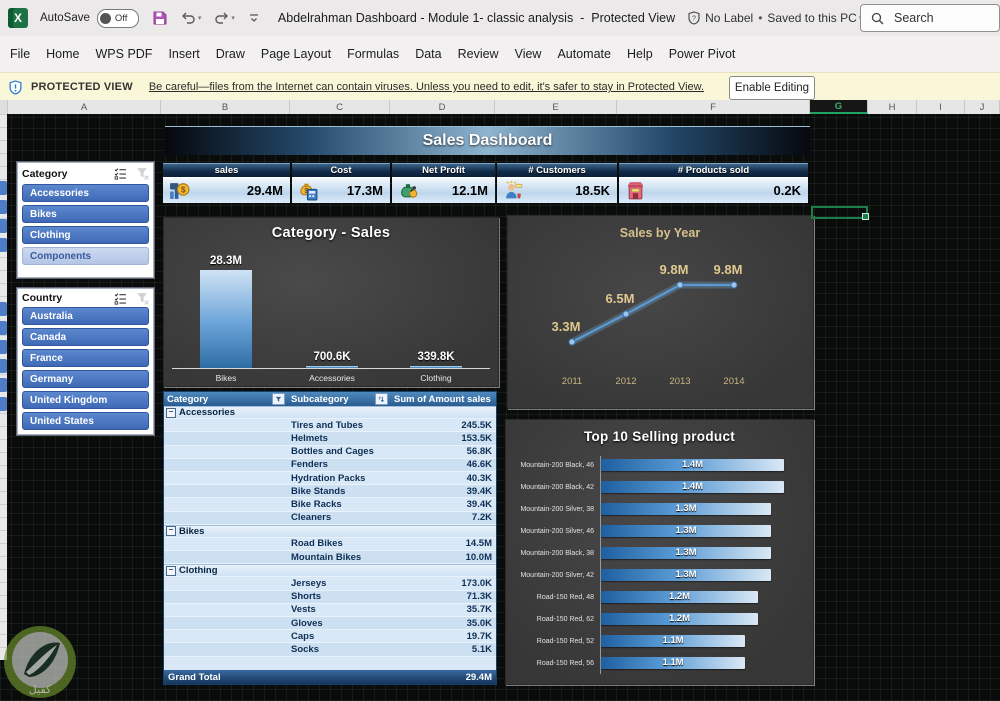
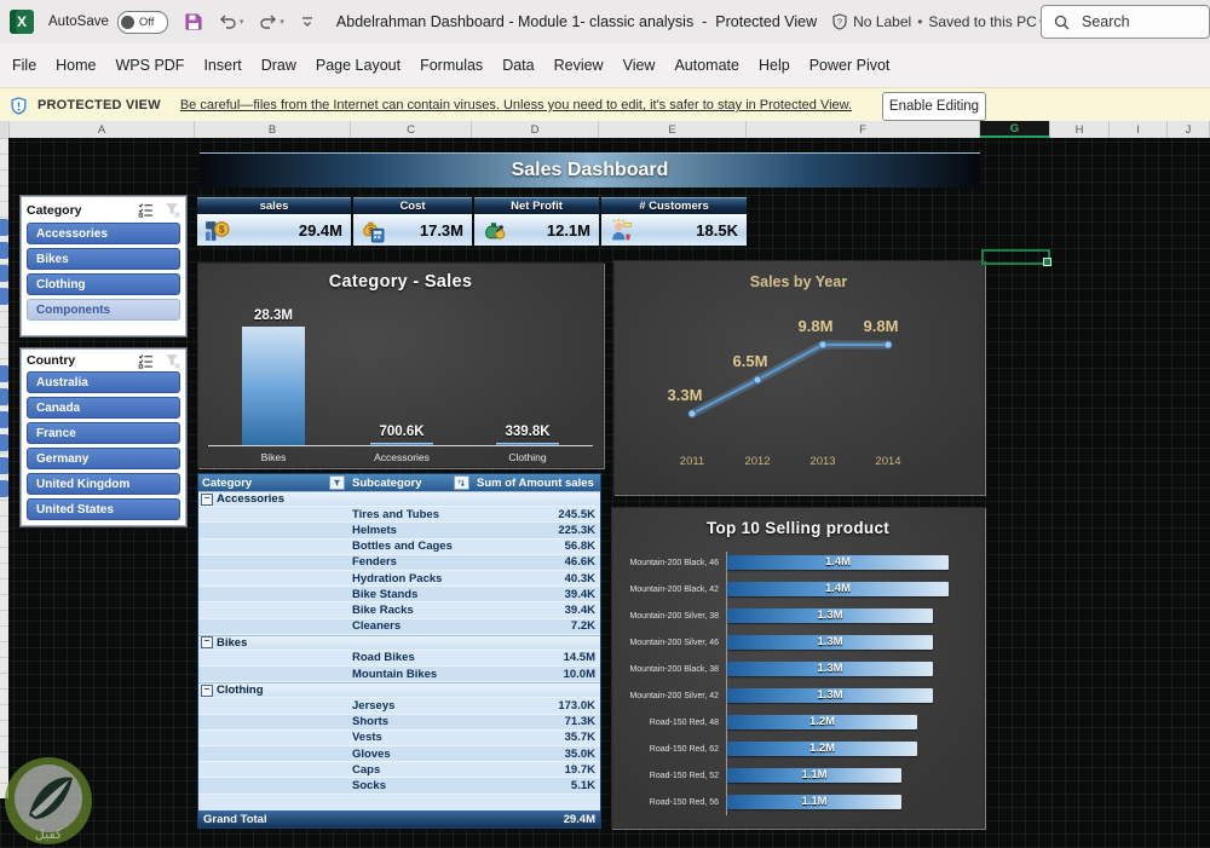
  X
  AutoSave
  Off
  Abdelrahman Dashboard - Module 1- classic analysis - Protected View
  No Label
  •
  Saved to this PC
  Search
  File
  Home
  WPS PDF
  Insert
  Draw
  Page Layout
  Formulas
  Data
  Review
  View
  Automate
  Help
  Power Pivot
  PROTECTED VIEW
  Be careful—files from the Internet can contain viruses. Unless you need to edit, it's safer to stay in Protected View.
  Enable Editing
  A
  B
  C
  D
  E
  F
  G
  H
  I
  J
  Sales Dashboard
  sales
  $
  29.4M
  Cost
  $
  17.3M
  Net Profit
  12.1M
  # Customers
  18.5K
- # Products sold
- 0.2K
  Category
  Accessories
  Bikes
  Clothing
  Components
  Country
  Australia
  Canada
  France
  Germany
  United Kingdom
  United States
  Category - Sales
  28.3M
  Bikes
  700.6K
  Accessories
  339.8K
  Clothing
  Sales by Year
  3.3M
  2011
  6.5M
  2012
  9.8M
  2013
  9.8M
  2014
  Category
  Subcategory
  Sum of Amount sales
  −
  Accessories
  Tires and Tubes
  245.5K
  Helmets
- 153.5K
+ 225.3K
  Bottles and Cages
  56.8K
  Fenders
  46.6K
  Hydration Packs
  40.3K
  Bike Stands
  39.4K
  Bike Racks
  39.4K
  Cleaners
  7.2K
  −
  Bikes
  Road Bikes
  14.5M
  Mountain Bikes
  10.0M
  −
  Clothing
  Jerseys
  173.0K
  Shorts
  71.3K
  Vests
  35.7K
  Gloves
  35.0K
  Caps
  19.7K
  Socks
  5.1K
  Grand Total
  29.4M
  Top 10 Selling product
  1.4M
  1.4M
  1.3M
  1.3M
  1.3M
  1.3M
  1.2M
  1.2M
  1.1M
  1.1M
  كفيل
